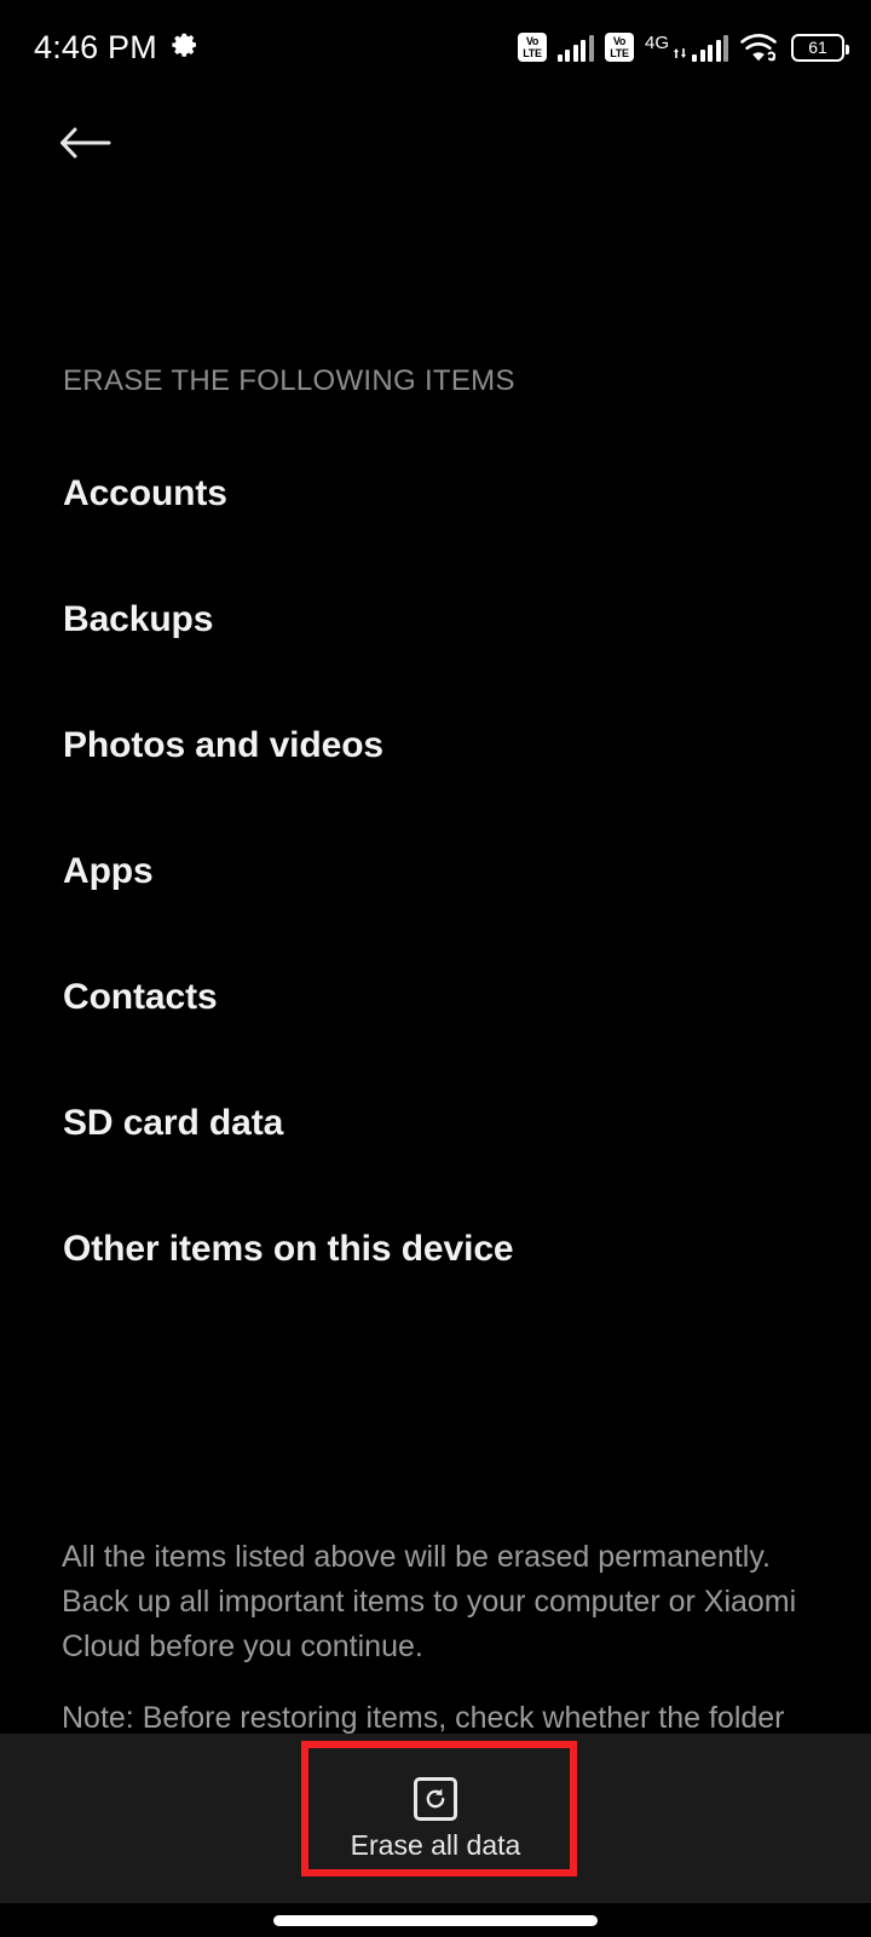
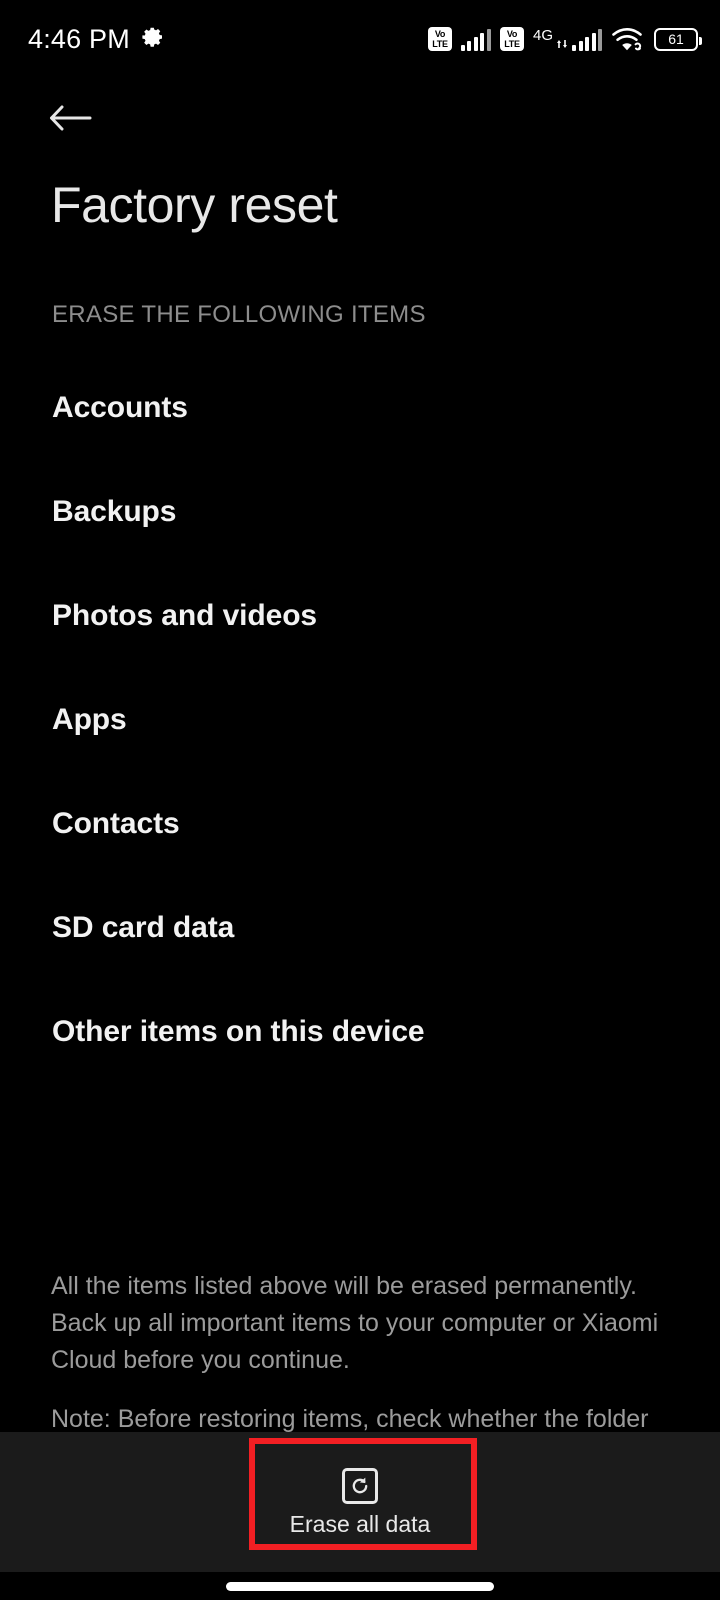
  4:46 PM
  Vo
  LTE
  Vo
  LTE
  4G
  61
+ Factory reset
  ERASE THE FOLLOWING ITEMS
  Accounts
  Backups
  Photos and videos
  Apps
  Contacts
  SD card data
  Other items on this device
  All the items listed above will be erased permanently. Back up all important items to your computer or Xiaomi Cloud before you continue.
  Note: Before restoring items, check whether the folder
  Erase all data
